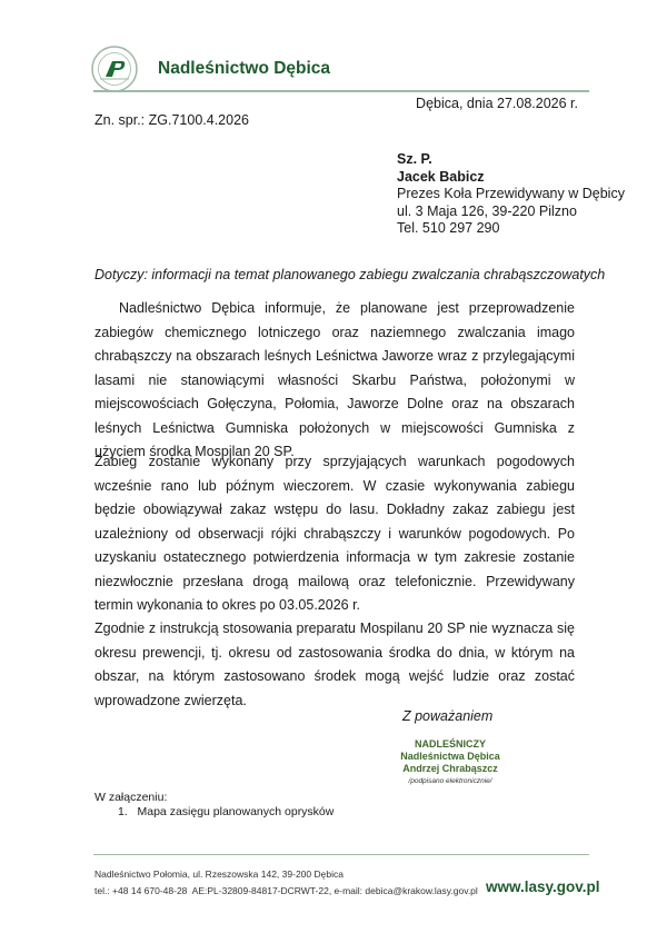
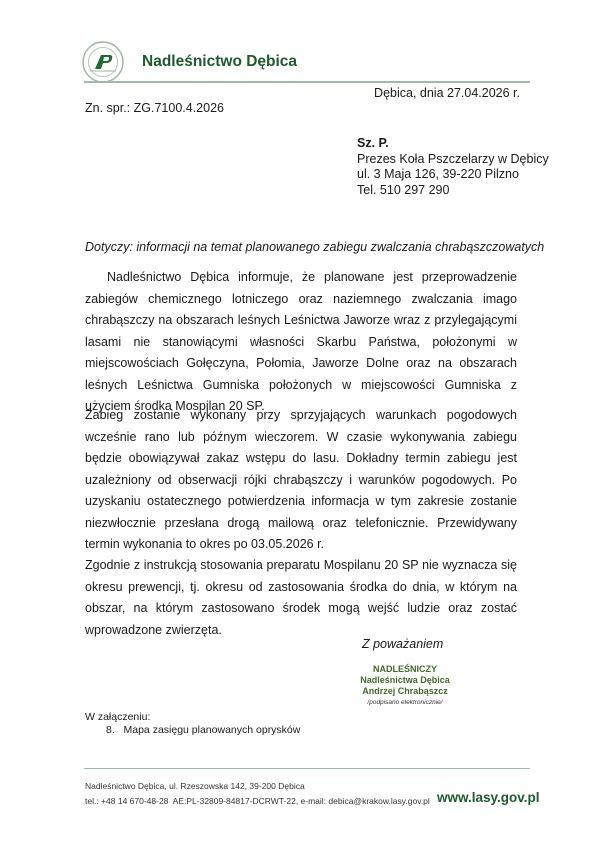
  Nadleśnictwo Dębica
- Dębica, dnia 27.08.2026 r.
+ Dębica, dnia 27.04.2026 r.
  Zn. spr.: ZG.7100.4.2026
  Sz. P.
- Jacek Babicz
- Prezes Koła Przewidywany w Dębicy
+ Prezes Koła Pszczelarzy w Dębicy
  ul. 3 Maja 126, 39-220 Pilzno
  Tel. 510 297 290
  Dotyczy: informacji na temat planowanego zabiegu zwalczania chrabąszczowatych
  Nadleśnictwo Dębica informuje, że planowane jest przeprowadzenie zabiegów chemicznego lotniczego oraz naziemnego zwalczania imago chrabąszczy na obszarach leśnych Leśnictwa Jaworze wraz z przylegającymi lasami nie stanowiącymi własności Skarbu Państwa, położonymi w miejscowościach Gołęczyna, Połomia, Jaworze Dolne oraz na obszarach leśnych Leśnictwa Gumniska położonych w miejscowości Gumniska z użyciem środka Mospilan 20 SP.
- Zabieg zostanie wykonany przy sprzyjających warunkach pogodowych wcześnie rano lub późnym wieczorem. W czasie wykonywania zabiegu będzie obowiązywał zakaz wstępu do lasu. Dokładny zakaz zabiegu jest uzależniony od obserwacji rójki chrabąszczy i warunków pogodowych. Po uzyskaniu ostatecznego potwierdzenia informacja w tym zakresie zostanie niezwłocznie przesłana drogą mailową oraz telefonicznie. Przewidywany termin wykonania to okres po 03.05.2026 r.
+ Zabieg zostanie wykonany przy sprzyjających warunkach pogodowych wcześnie rano lub późnym wieczorem. W czasie wykonywania zabiegu będzie obowiązywał zakaz wstępu do lasu. Dokładny termin zabiegu jest uzależniony od obserwacji rójki chrabąszczy i warunków pogodowych. Po uzyskaniu ostatecznego potwierdzenia informacja w tym zakresie zostanie niezwłocznie przesłana drogą mailową oraz telefonicznie. Przewidywany termin wykonania to okres po 03.05.2026 r.
  Zgodnie z instrukcją stosowania preparatu Mospilanu 20 SP nie wyznacza się okresu prewencji, tj. okresu od zastosowania środka do dnia, w którym na obszar, na którym zastosowano środek mogą wejść ludzie oraz zostać wprowadzone zwierzęta.
  Z poważaniem
  NADLEŚNICZY
  Nadleśnictwa Dębica
  Andrzej Chrabąszcz
  W załączeniu:
- 1. Mapa zasięgu planowanych oprysków
+ 8. Mapa zasięgu planowanych oprysków
- Nadleśnictwo Połomia, ul. Rzeszowska 142, 39-200 Dębica
+ Nadleśnictwo Dębica, ul. Rzeszowska 142, 39-200 Dębica
  tel.: +48 14 670-48-28 AE:PL-32809-84817-DCRWT-22, e-mail: debica@krakow.lasy.gov.pl
  www.lasy.gov.pl
